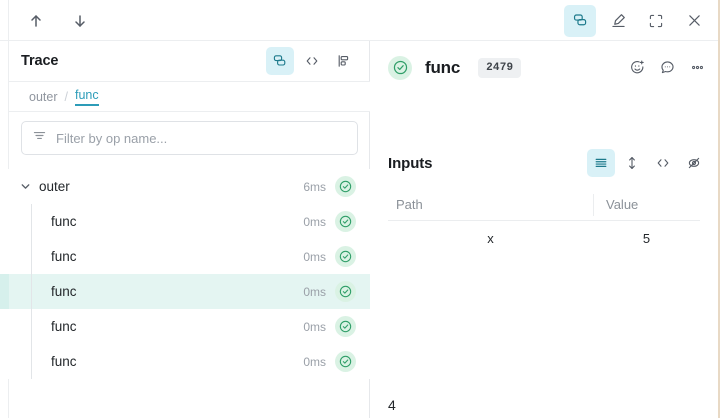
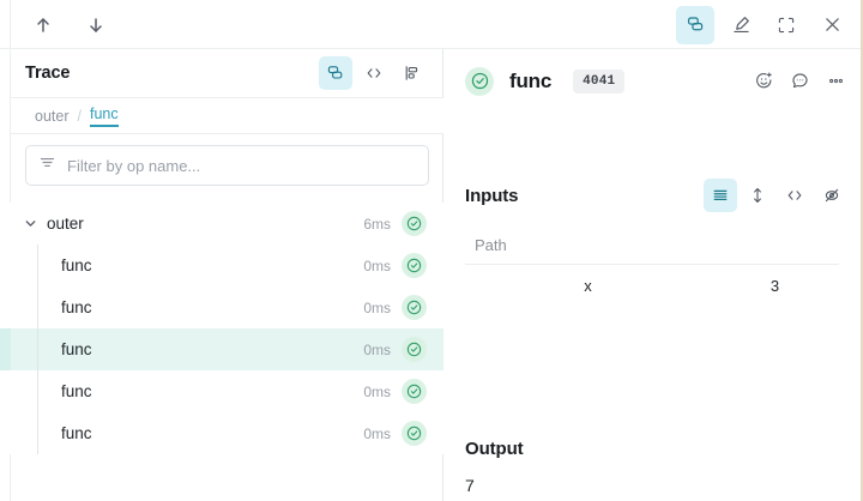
  Trace
  outer
  /
  func
  Filter by op name...
  outer
  6ms
  func
  0ms
  func
  0ms
  func
  0ms
  func
  0ms
  func
  0ms
  func
- 2479
+ 4041
  Inputs
  Path
- Value
  x
- 5
+ 3
+ Output
- 4
+ 7
